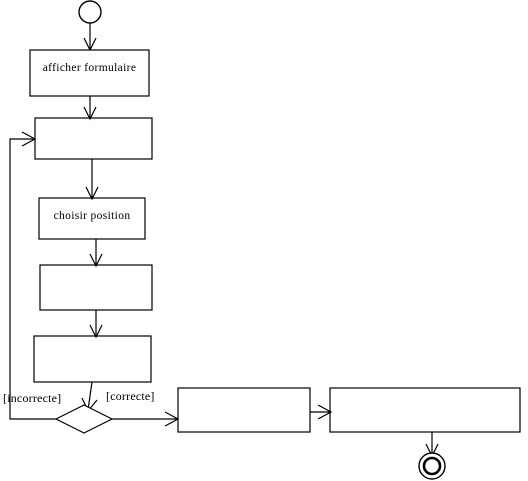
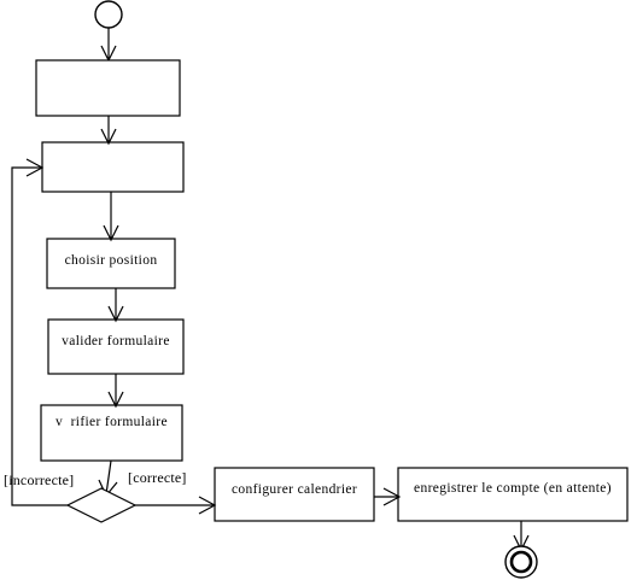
- afficher formulaire
  choisir position
+ valider formulaire
+ v rifier formulaire
+ configurer calendrier
+ enregistrer le compte (en attente)
  [incorrecte]
  [correcte]
